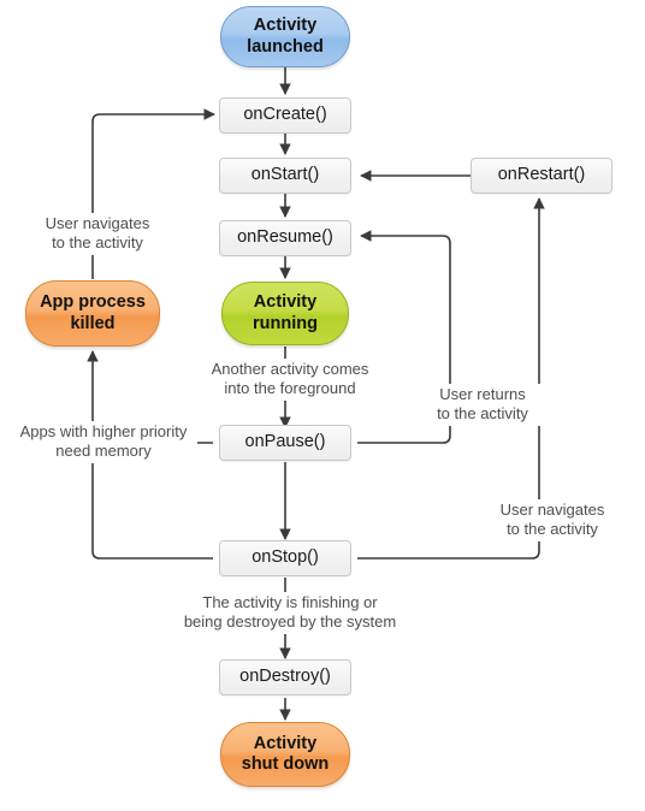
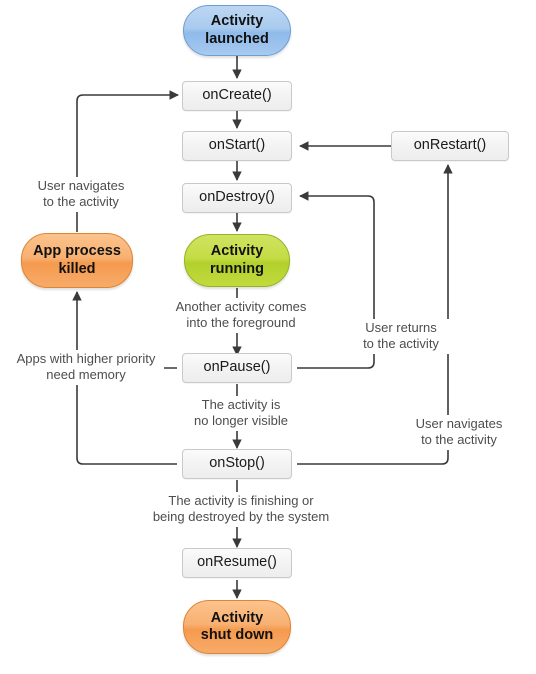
  Activity
  launched
  onCreate()
  onStart()
  onRestart()
- onResume()
+ onDestroy()
  Activity
  running
  App process
  killed
  onPause()
  onStop()
- onDestroy()
+ onResume()
  Activity
  shut down
  User navigates
  to the activity
  Another activity comes
  into the foreground
  User returns
  to the activity
  Apps with higher priority
  need memory
+ The activity is
+ no longer visible
  User navigates
  to the activity
  The activity is finishing or
  being destroyed by the system
